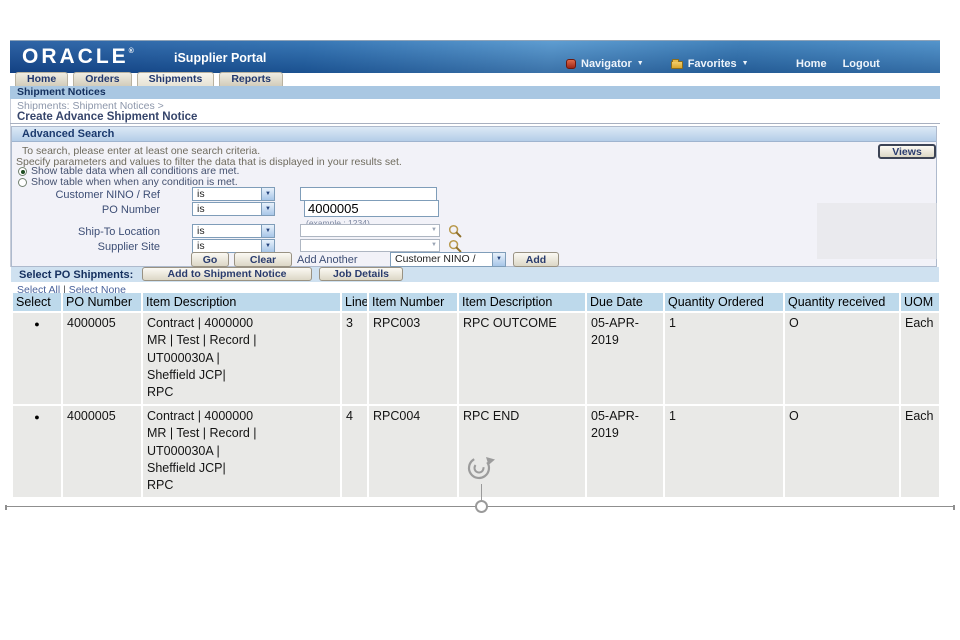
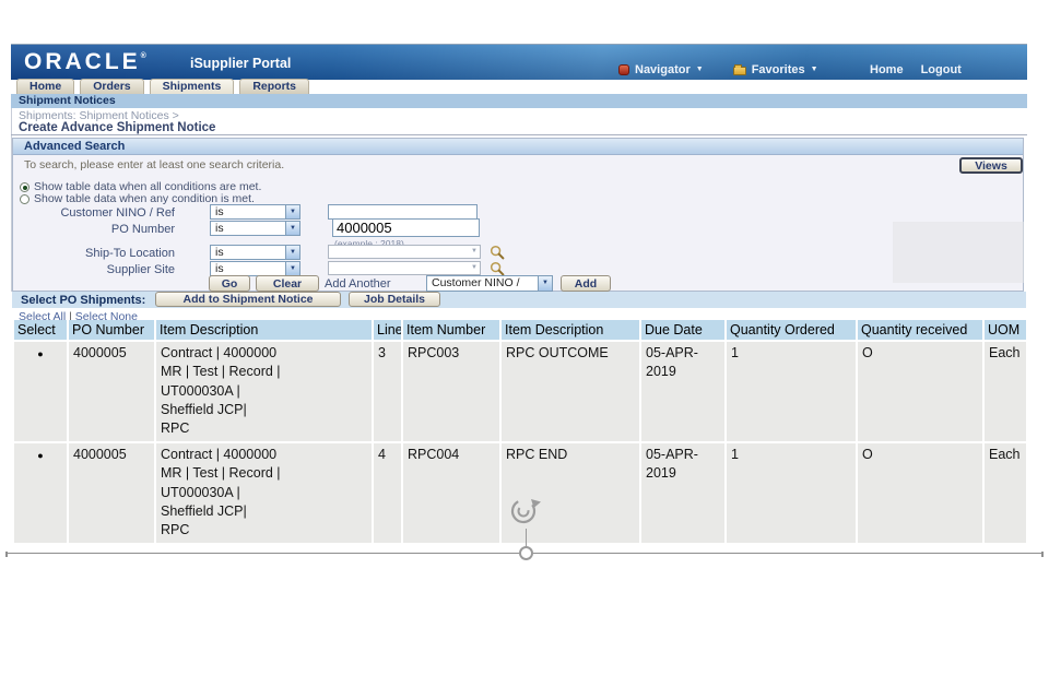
  ORACLE
  iSupplier Portal
  Navigator
  Favorites
  Home
  Logout
  Home
  Orders
  Shipments
  Reports
  Shipment Notices
  Shipments: Shipment Notices >
  Create Advance Shipment Notice
  Advanced Search
  Views
  To search, please enter at least one search criteria.
- Specify parameters and values to filter the data that is displayed in your results set.
  Show table data when all conditions are met.
- Show table when when any condition is met.
+ Show table data when any condition is met.
  Customer NINO / Ref
  is
  PO Number
  is
  4000005
- (example : 1234)
+ (example : 2018)
  Ship-To Location
  is
  Supplier Site
  is
  Go
  Clear
  Add Another
  Customer NINO /
  Add
  Select PO Shipments:
  Add to Shipment Notice
  Job Details
  Select All | Select None
  Select
  PO Number
  Item Description
  Line
  Item Number
  Item Description
  Due Date
  Quantity Ordered
  Quantity received
  UOM
  ●
  4000005
  Contract | 4000000
  MR | Test | Record |
  UT000030A |
  Sheffield JCP|
  RPC
  3
  RPC003
  RPC OUTCOME
  05-APR-
  2019
  1
  O
  Each
  ●
  4000005
  Contract | 4000000
  MR | Test | Record |
  UT000030A |
  Sheffield JCP|
  RPC
  4
  RPC004
  RPC END
  05-APR-
  2019
  1
  O
  Each
